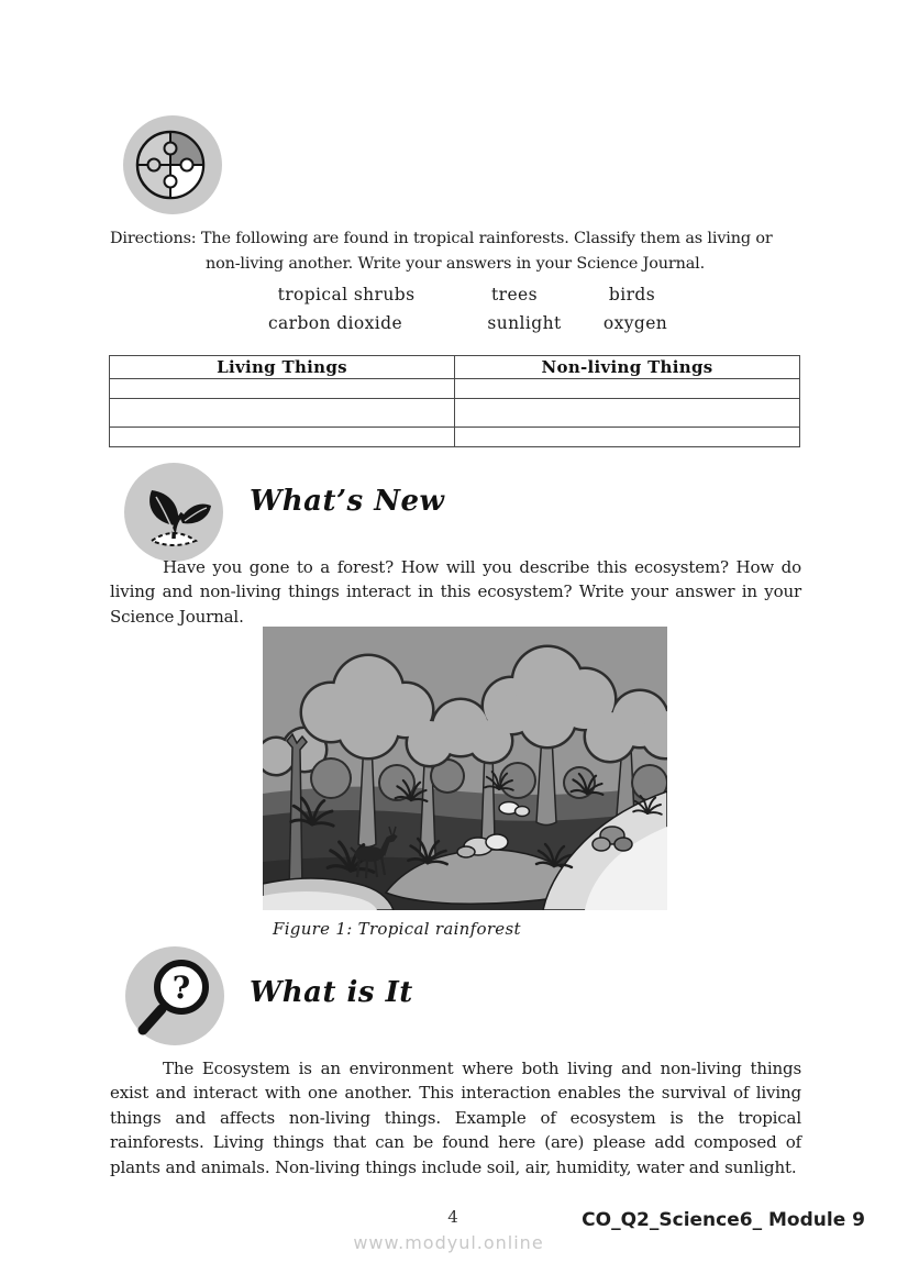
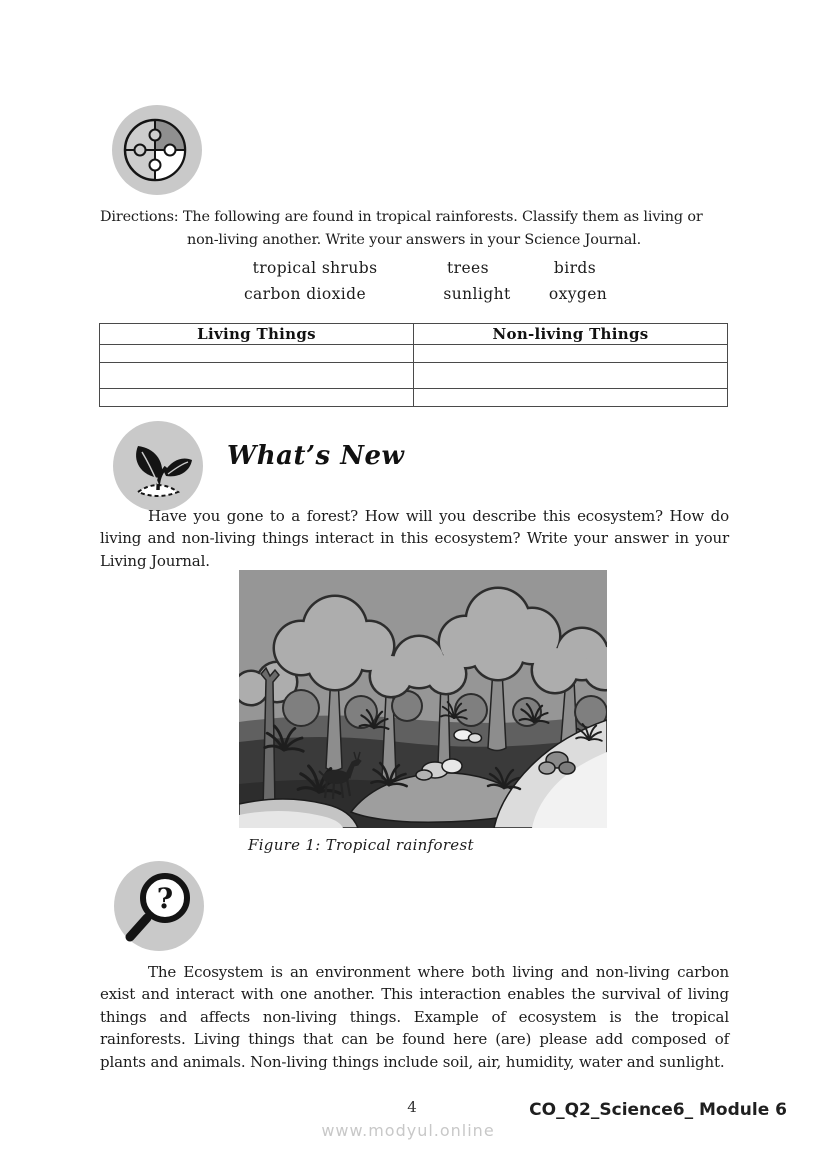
  Directions: The following are found in tropical rainforests. Classify them as living or
  non-living another. Write your answers in your Science Journal.
  tropical shrubs
  trees
  birds
  carbon dioxide
  sunlight
  oxygen
  Living Things	Non-living Things
  What’s New
- Have you gone to a forest? How will you describe this ecosystem? How do living and non-living things interact in this ecosystem? Write your answer in your Science Journal.
+ Have you gone to a forest? How will you describe this ecosystem? How do living and non-living things interact in this ecosystem? Write your answer in your Living Journal.
  Figure 1: Tropical rainforest
  ?
- What is It
- The Ecosystem is an environment where both living and non-living things exist and interact with one another. This interaction enables the survival of living things and affects non-living things. Example of ecosystem is the tropical rainforests. Living things that can be found here (are) please add composed of plants and animals. Non-living things include soil, air, humidity, water and sunlight.
+ The Ecosystem is an environment where both living and non-living carbon exist and interact with one another. This interaction enables the survival of living things and affects non-living things. Example of ecosystem is the tropical rainforests. Living things that can be found here (are) please add composed of plants and animals. Non-living things include soil, air, humidity, water and sunlight.
  4
- CO_Q2_Science6_ Module 9
+ CO_Q2_Science6_ Module 6
  www.modyul.online
